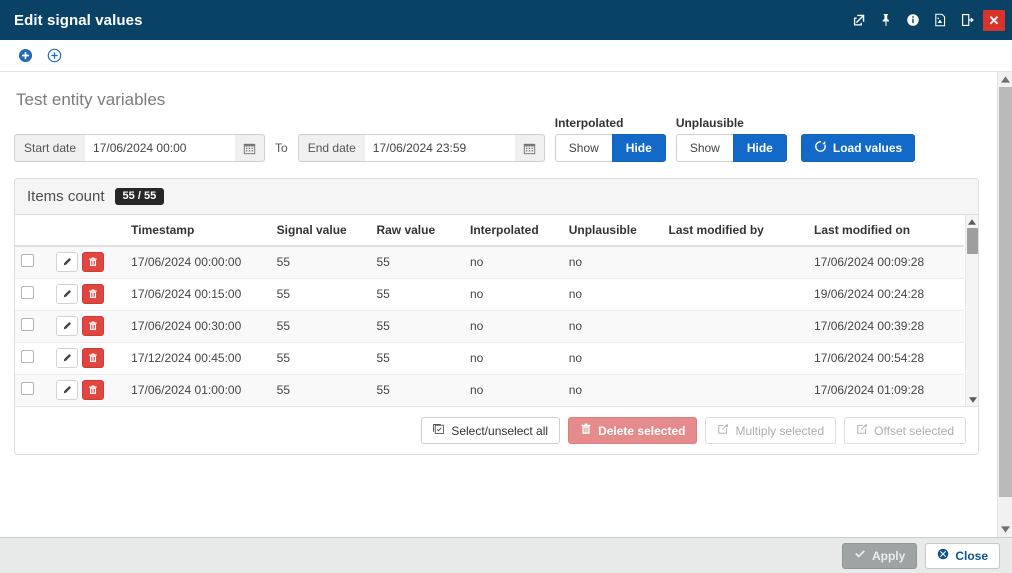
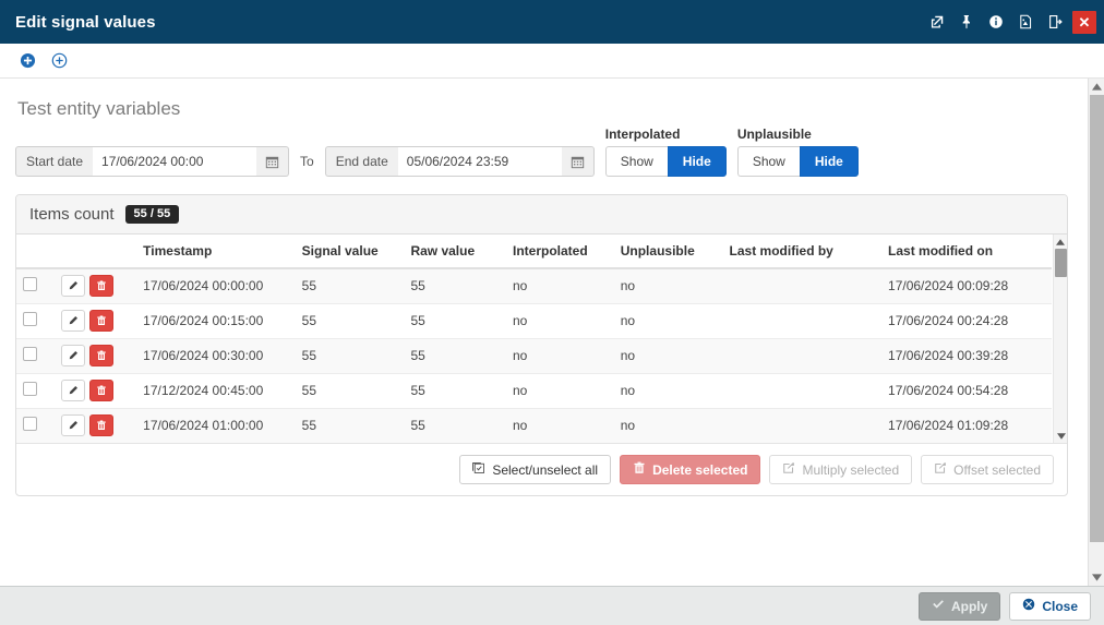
  Edit signal values
  ✕
  Test entity variables
  Start date
  17/06/2024 00:00
  To
  End date
- 17/06/2024 23:59
+ 05/06/2024 23:59
  Interpolated
  Show
  Hide
  Unplausible
  Show
  Hide
- Load values
  Items count
  55 / 55
  		Timestamp	Signal value	Raw value	Interpolated	Unplausible	Last modified by	Last modified on
  		17/06/2024 00:00:00	55	55	no	no		17/06/2024 00:09:28
- 		17/06/2024 00:15:00	55	55	no	no		19/06/2024 00:24:28
+ 		17/06/2024 00:15:00	55	55	no	no		17/06/2024 00:24:28
  		17/06/2024 00:30:00	55	55	no	no		17/06/2024 00:39:28
  		17/12/2024 00:45:00	55	55	no	no		17/06/2024 00:54:28
  		17/06/2024 01:00:00	55	55	no	no		17/06/2024 01:09:28
  Select/unselect all
  Delete selected
  Multiply selected
  Offset selected
  Apply
  Close
